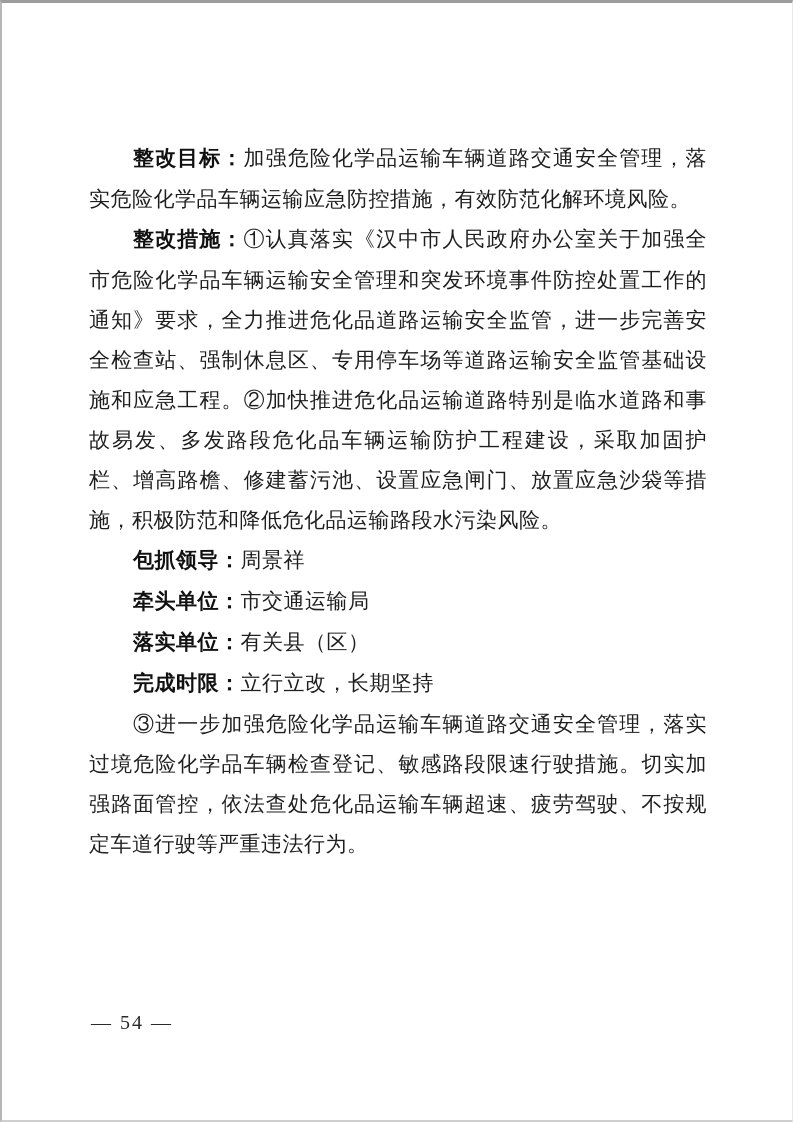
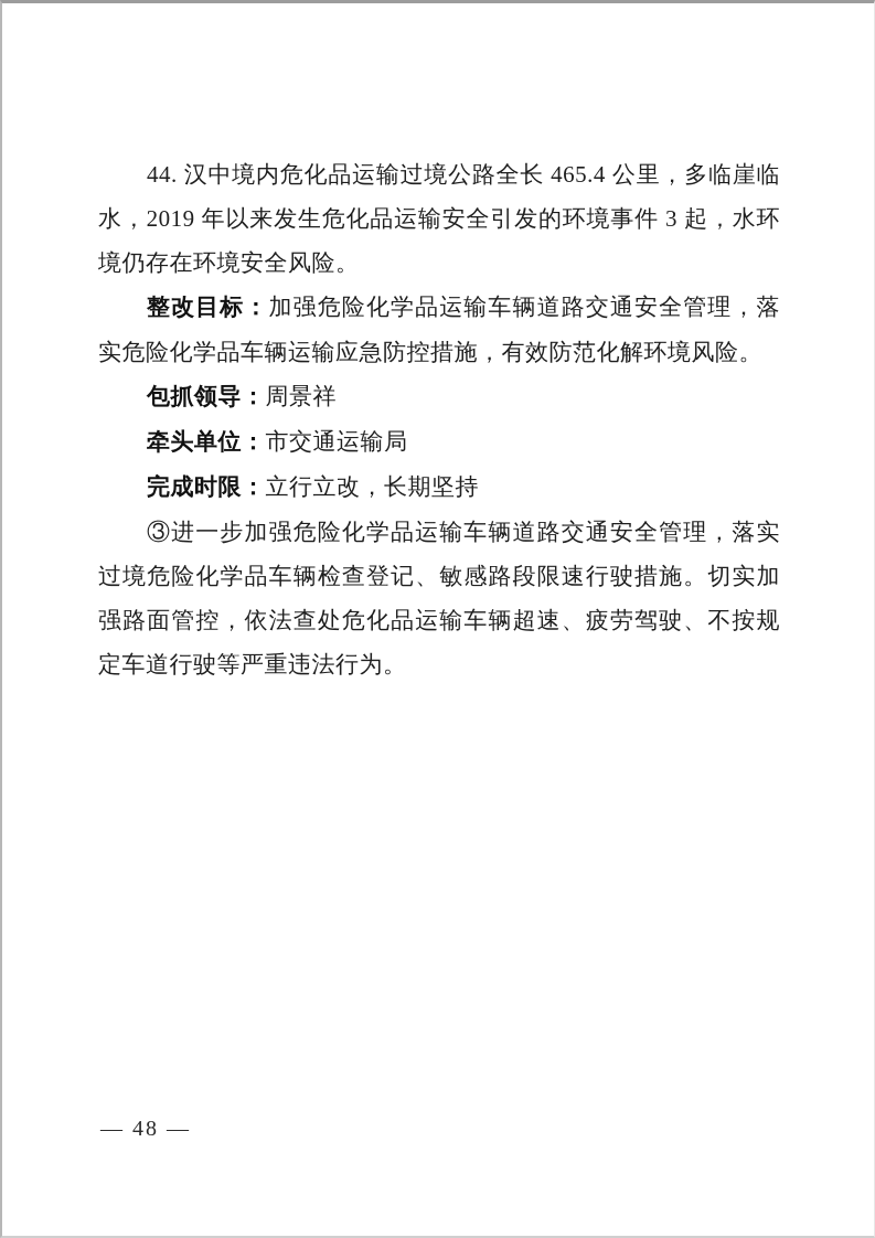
+ 44. 汉中境内危化品运输过境公路全长 465.4 公里，多临崖临水，2019 年以来发生危化品运输安全引发的环境事件 3 起，水环境仍存在环境安全风险。
  整改目标：加强危险化学品运输车辆道路交通安全管理，落实危险化学品车辆运输应急防控措施，有效防范化解环境风险。
- 整改措施：①认真落实《汉中市人民政府办公室关于加强全市危险化学品车辆运输安全管理和突发环境事件防控处置工作的通知》要求，全力推进危化品道路运输安全监管，进一步完善安全检查站、强制休息区、专用停车场等道路运输安全监管基础设施和应急工程。②加快推进危化品运输道路特别是临水道路和事故易发、多发路段危化品车辆运输防护工程建设，采取加固护栏、增高路檐、修建蓄污池、设置应急闸门、放置应急沙袋等措施，积极防范和降低危化品运输路段水污染风险。
  包抓领导：周景祥
  牵头单位：市交通运输局
- 落实单位：有关县（区）
  完成时限：立行立改，长期坚持
  ③进一步加强危险化学品运输车辆道路交通安全管理，落实过境危险化学品车辆检查登记、敏感路段限速行驶措施。切实加强路面管控，依法查处危化品运输车辆超速、疲劳驾驶、不按规定车道行驶等严重违法行为。
- — 54 —
+ — 48 —
